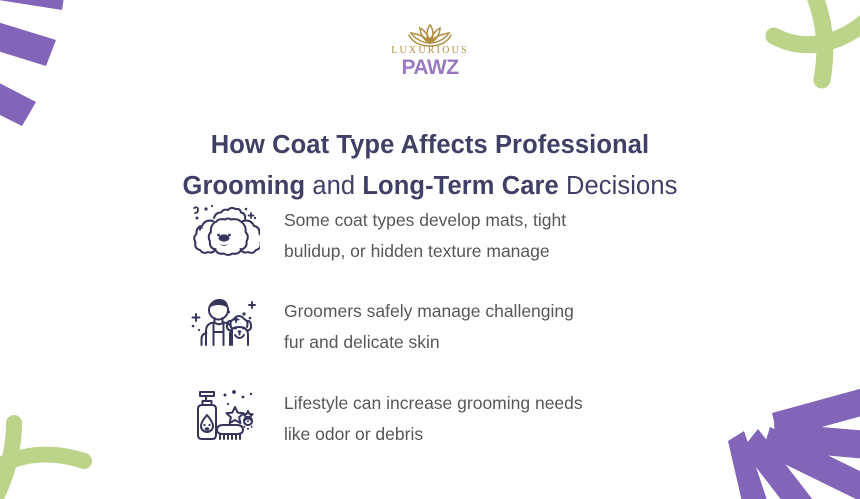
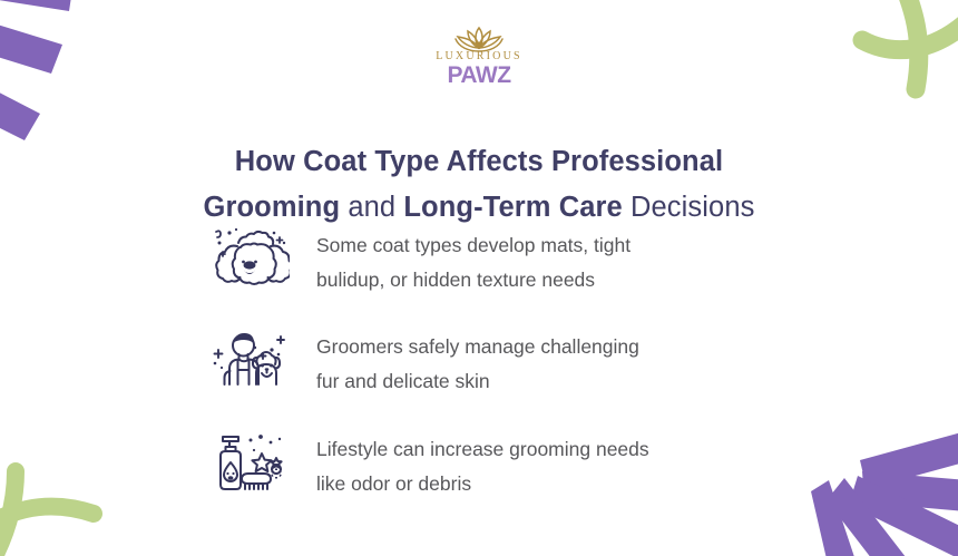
  LUXURIOUS
  PAWZ
  How Coat Type Affects Professional
  Grooming and Long-Term Care Decisions
  Some coat types develop mats, tight
- bulidup, or hidden texture manage
+ bulidup, or hidden texture needs
  Groomers safely manage challenging
  fur and delicate skin
  Lifestyle can increase grooming needs
  like odor or debris
